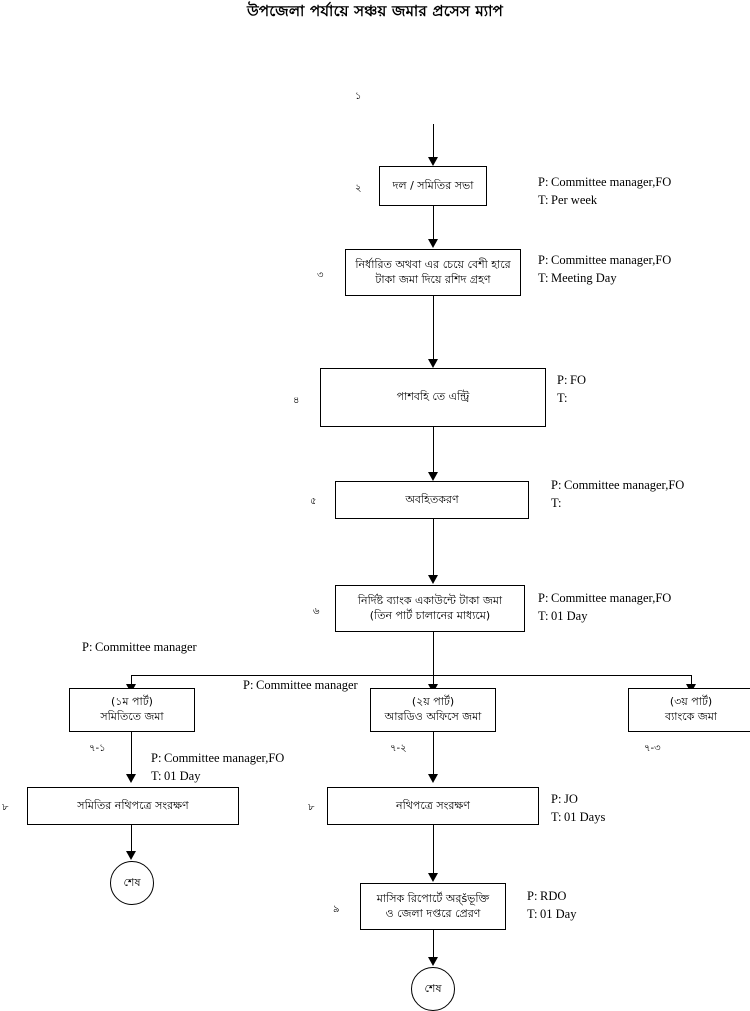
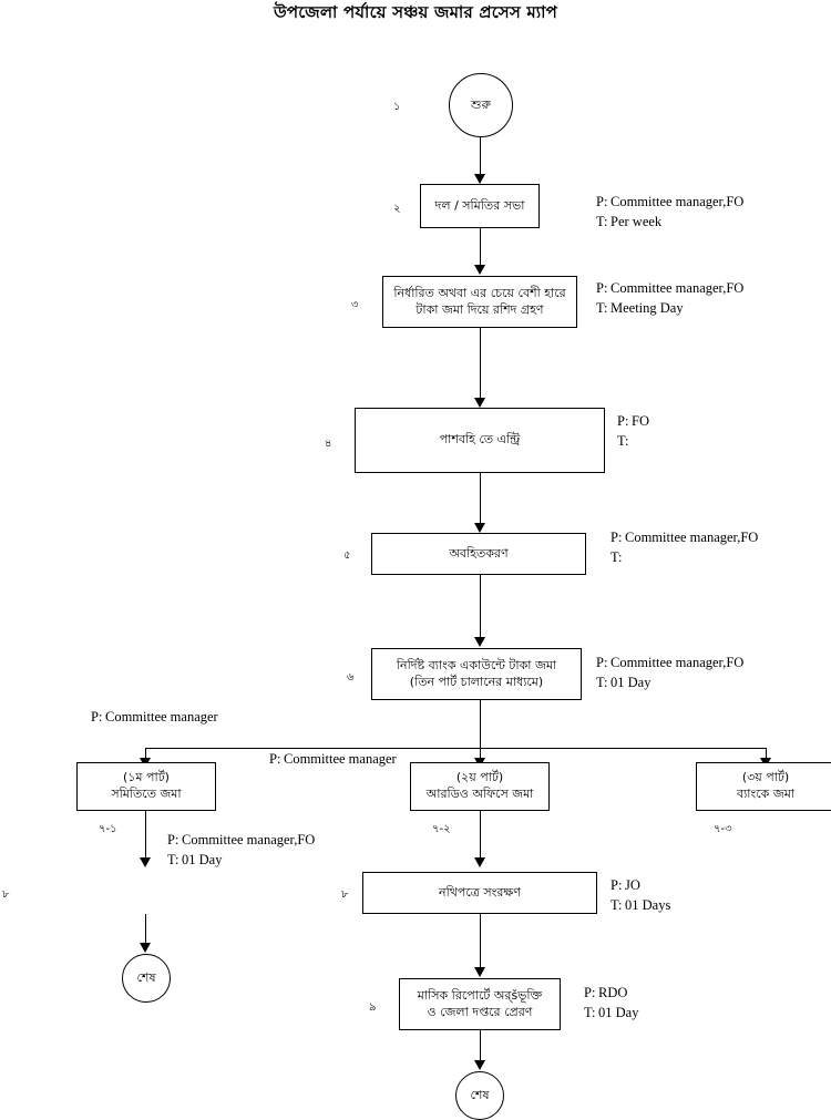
  উপজেলা পর্যায়ে সঞ্চয় জমার প্রসেস ম্যাপ
+ শুরু
  ১
  দল / সমিতির সভা
  ২
  P: Committee manager,FO
  T: Per week
  নির্ধারিত অথবা এর চেয়ে বেশী হারে
  টাকা জমা দিয়ে রশিদ গ্রহণ
  ৩
  P: Committee manager,FO
  T: Meeting Day
  পাশবহি তে এন্ট্রি
  ৪
  P: FO
  T:
  অবহিতকরণ
  ৫
  P: Committee manager,FO
  T:
  নির্দিষ্ট ব্যাংক একাউন্টে টাকা জমা
  (তিন পার্ট চালানের মাধ্যমে)
  ৬
  P: Committee manager,FO
  T: 01 Day
  P: Committee manager
  P: Committee manager
  (১ম পার্ট)
  সমিতিতে জমা
  ৭-১
  (২য় পার্ট)
  আরডিও অফিসে জমা
  ৭-২
  (৩য় পার্ট)
  ব্যাংকে জমা
  ৭-৩
  P: Committee manager,FO
  T: 01 Day
- সমিতির নথিপত্রে সংরক্ষণ
  ৮
  শেষ
  নথিপত্রে সংরক্ষণ
  ৮
  P: JO
  T: 01 Days
  মাসিক রিপোর্টে অর্šভূক্তি
  ও জেলা দপ্তরে প্রেরণ
  ৯
  P: RDO
  T: 01 Day
  শেষ
